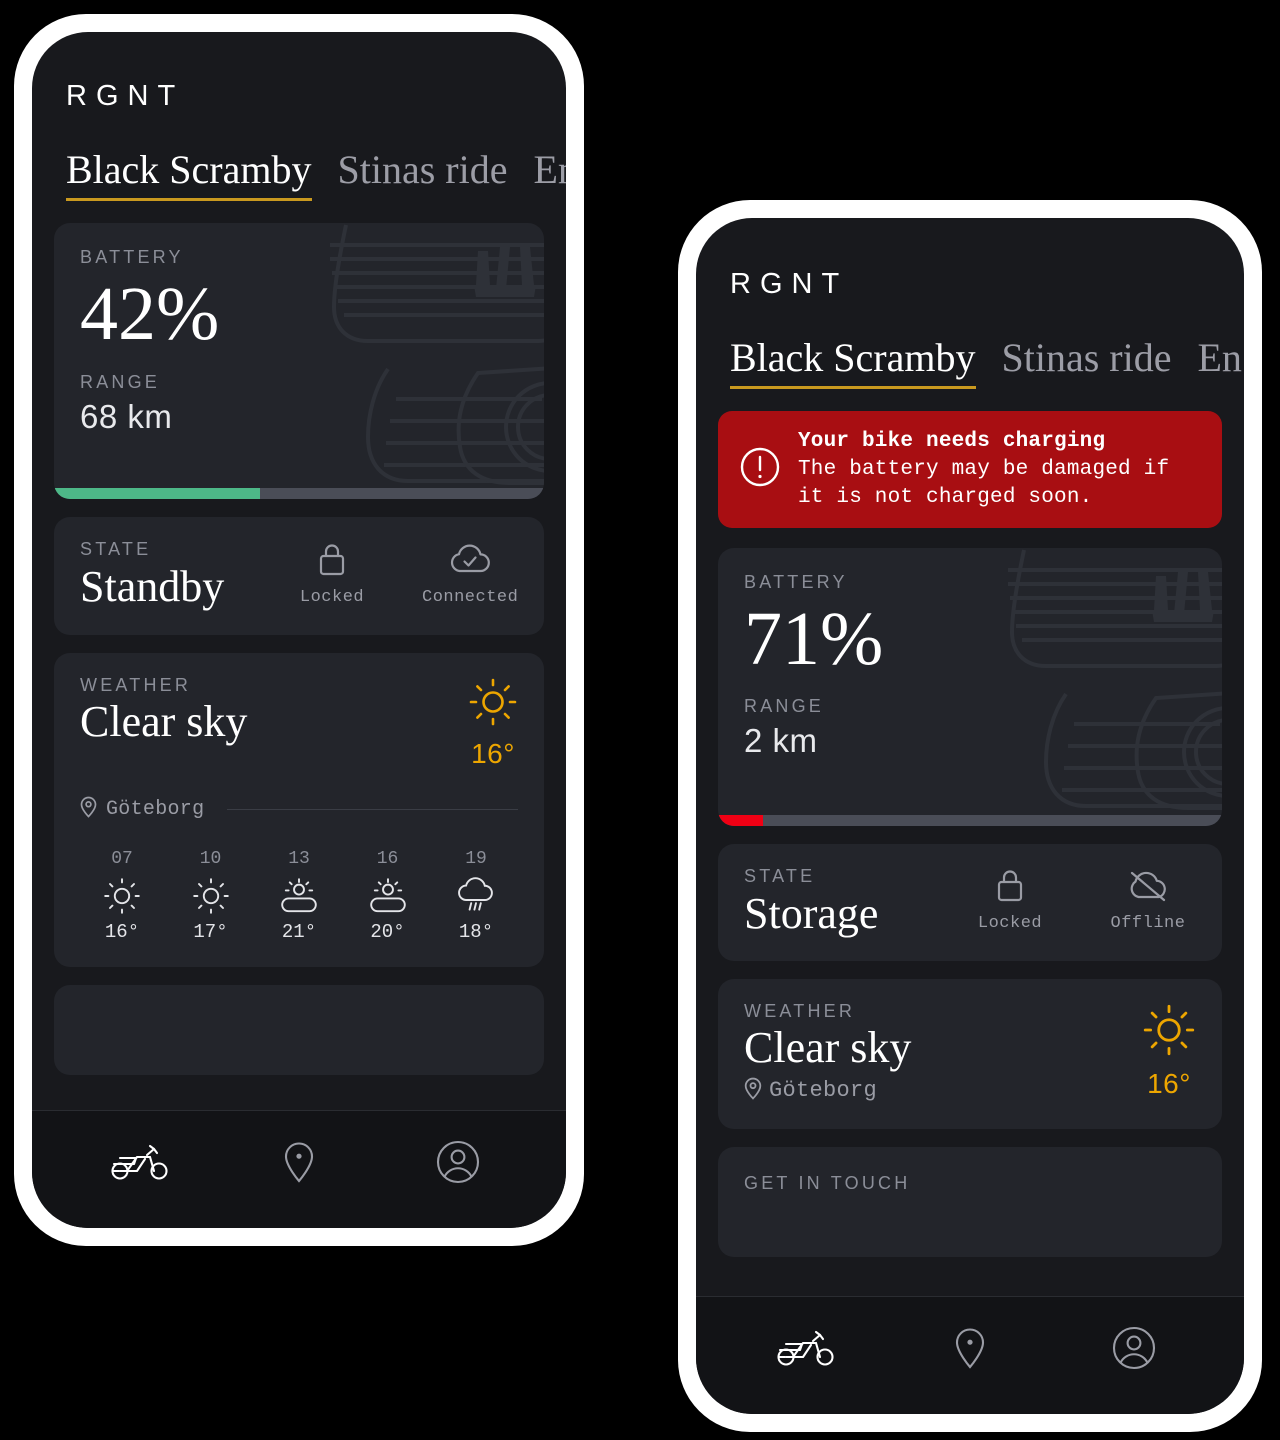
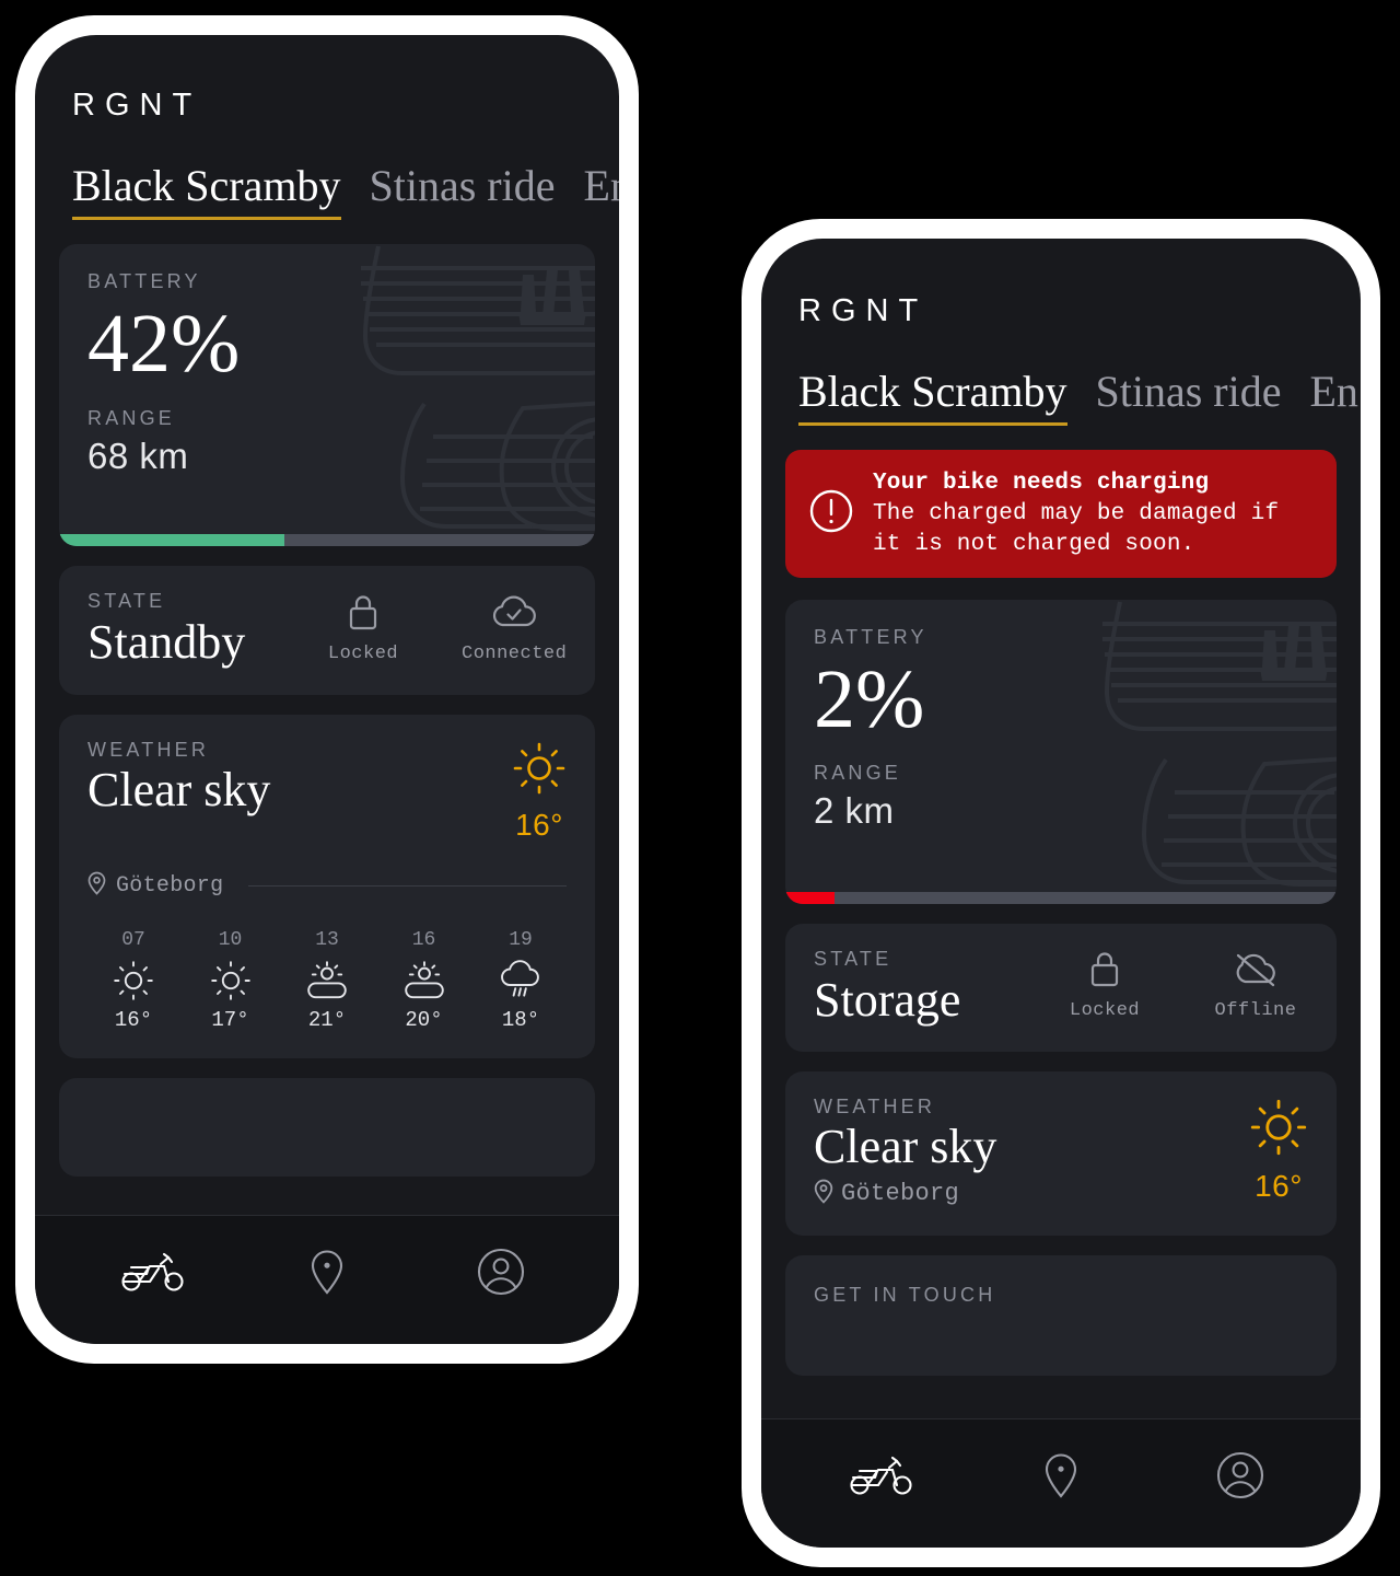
  RGNT
  Black Scramby
  Stinas ride
  BATTERY
  42%
  RANGE
  68 km
  STATE
  Standby
  Locked
  Connected
  WEATHER
  Clear sky
  16°
  Göteborg
  07
  16°
  10
  17°
  13
  21°
  16
  20°
  19
  18°
  RGNT
  Black Scramby
  Stinas ride
  En
  Your bike needs charging
- The battery may be damaged if it is not charged soon.
+ The charged may be damaged if it is not charged soon.
  BATTERY
- 71%
+ 2%
  RANGE
  2 km
  STATE
  Storage
  Locked
  Offline
  WEATHER
  Clear sky
  Göteborg
  16°
  GET IN TOUCH
